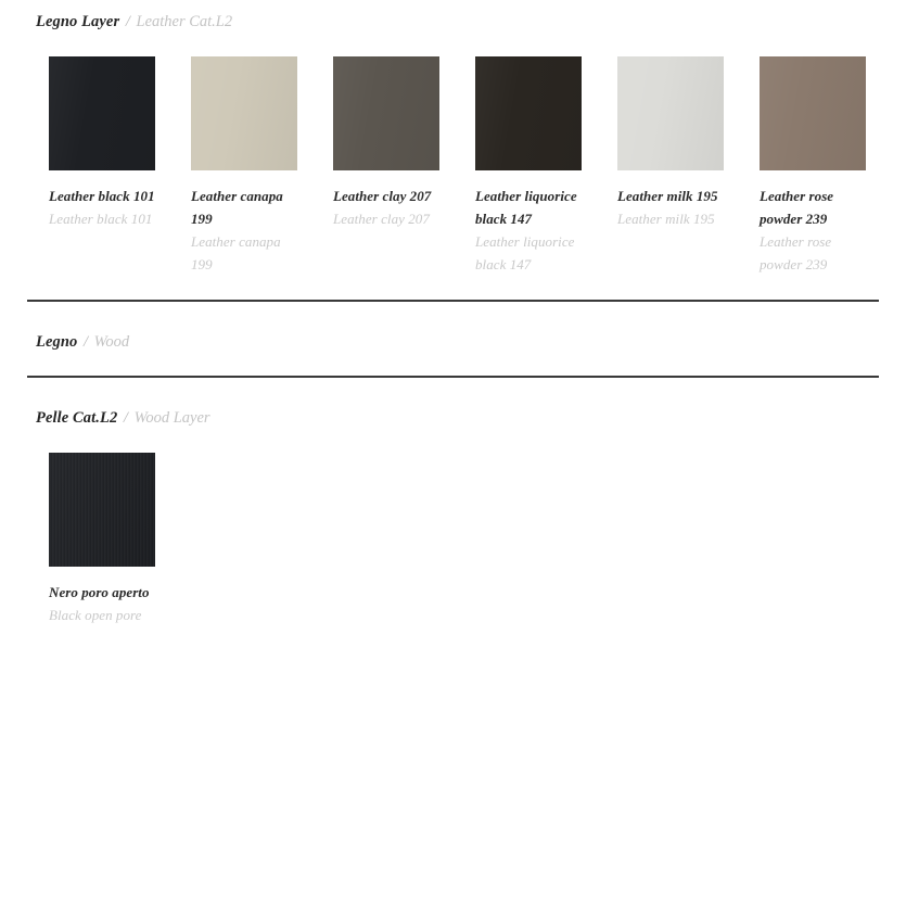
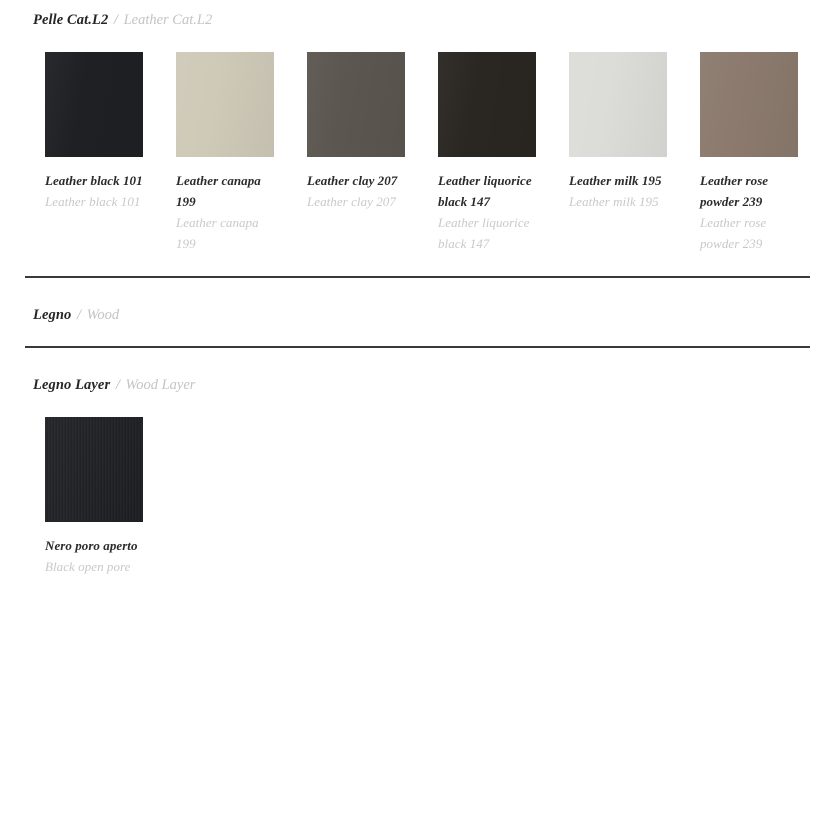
- Legno Layer / Leather Cat.L2
+ Pelle Cat.L2 / Leather Cat.L2
  Leather black 101
  Leather black 101
  Leather canapa 199
  Leather canapa 199
  Leather clay 207
  Leather clay 207
  Leather liquorice black 147
  Leather liquorice black 147
  Leather milk 195
  Leather milk 195
  Leather rose powder 239
  Leather rose powder 239
  Legno / Wood
- Pelle Cat.L2 / Wood Layer
+ Legno Layer / Wood Layer
  Nero poro aperto
  Black open pore
